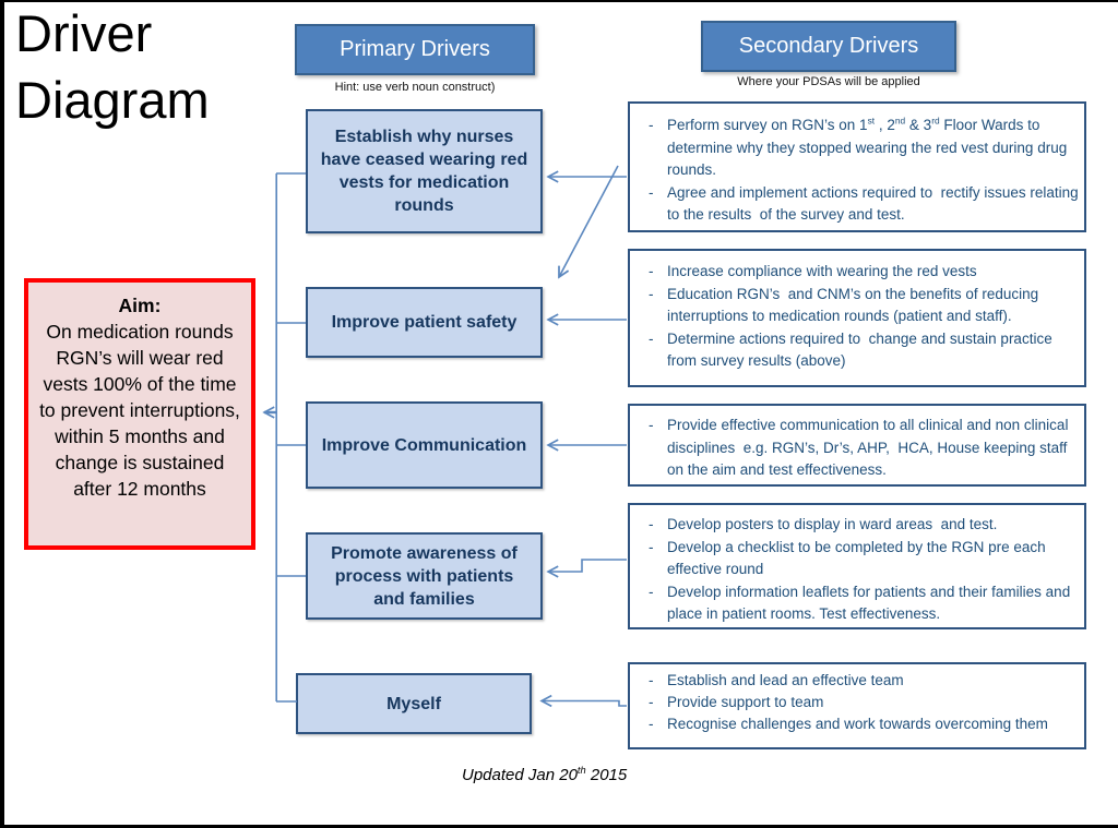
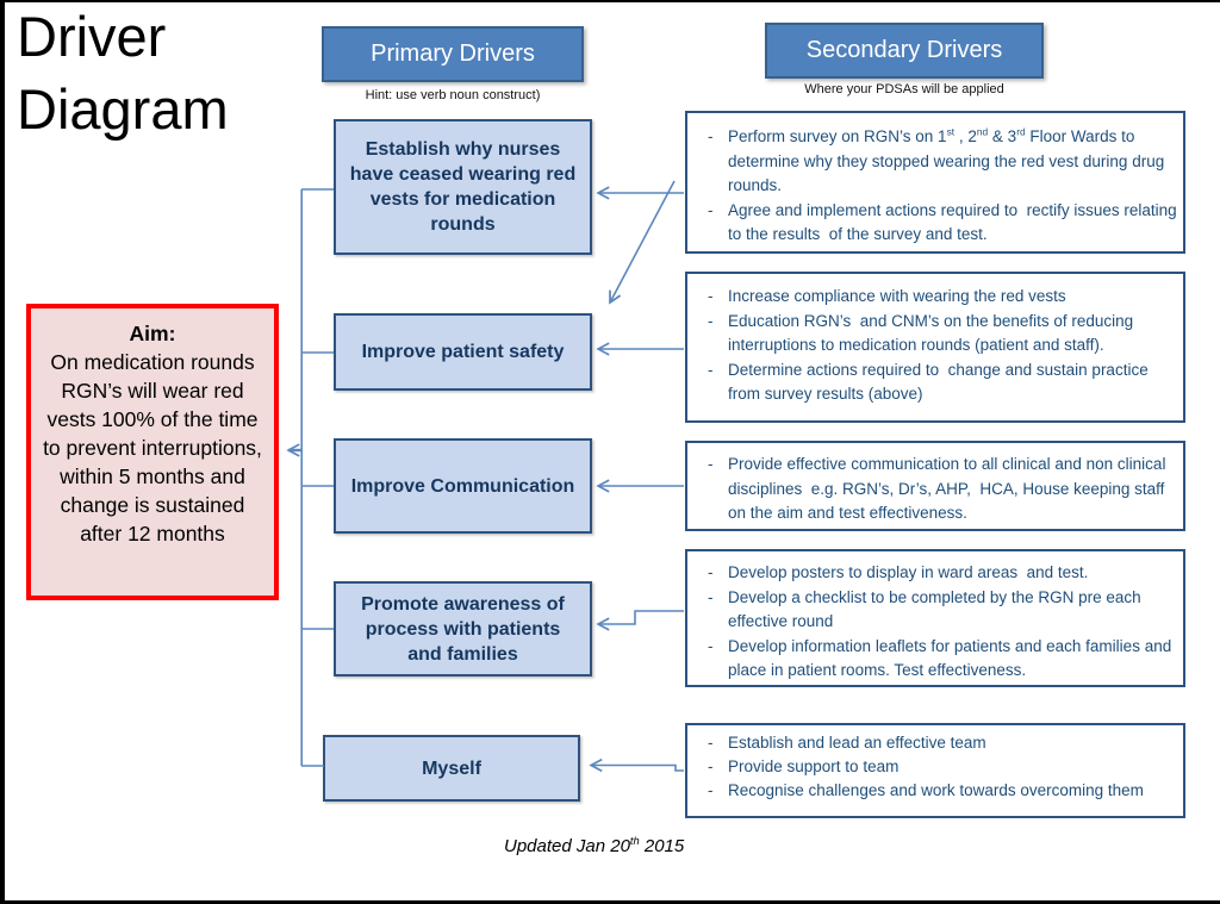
  Driver
  Diagram
  Primary Drivers
  Hint: use verb noun construct)
  Secondary Drivers
  Where your PDSAs will be applied
  Aim:
  On medication rounds RGN’s will wear red vests 100% of the time to prevent interruptions, within 5 months and change is sustained after 12 months
  Establish why nurses have ceased wearing red vests for medication rounds
  Improve patient safety
  Improve Communication
  Promote awareness of process with patients and families
  Myself
  -
  Perform survey on RGN’s on 1st , 2nd & 3rd Floor Wards to determine why they stopped wearing the red vest during drug rounds.
  -
  Agree and implement actions required to rectify issues relating to the results of the survey and test.
  -
  Increase compliance with wearing the red vests
  -
  Education RGN’s and CNM’s on the benefits of reducing interruptions to medication rounds (patient and staff).
  -
  Determine actions required to change and sustain practice from survey results (above)
  -
  Provide effective communication to all clinical and non clinical disciplines e.g. RGN’s, Dr’s, AHP, HCA, House keeping staff on the aim and test effectiveness.
  -
  Develop posters to display in ward areas and test.
  -
  Develop a checklist to be completed by the RGN pre each effective round
  -
- Develop information leaflets for patients and their families and place in patient rooms. Test effectiveness.
+ Develop information leaflets for patients and each families and place in patient rooms. Test effectiveness.
  -
  Establish and lead an effective team
  -
  Provide support to team
  -
  Recognise challenges and work towards overcoming them
  Updated Jan 20th 2015
